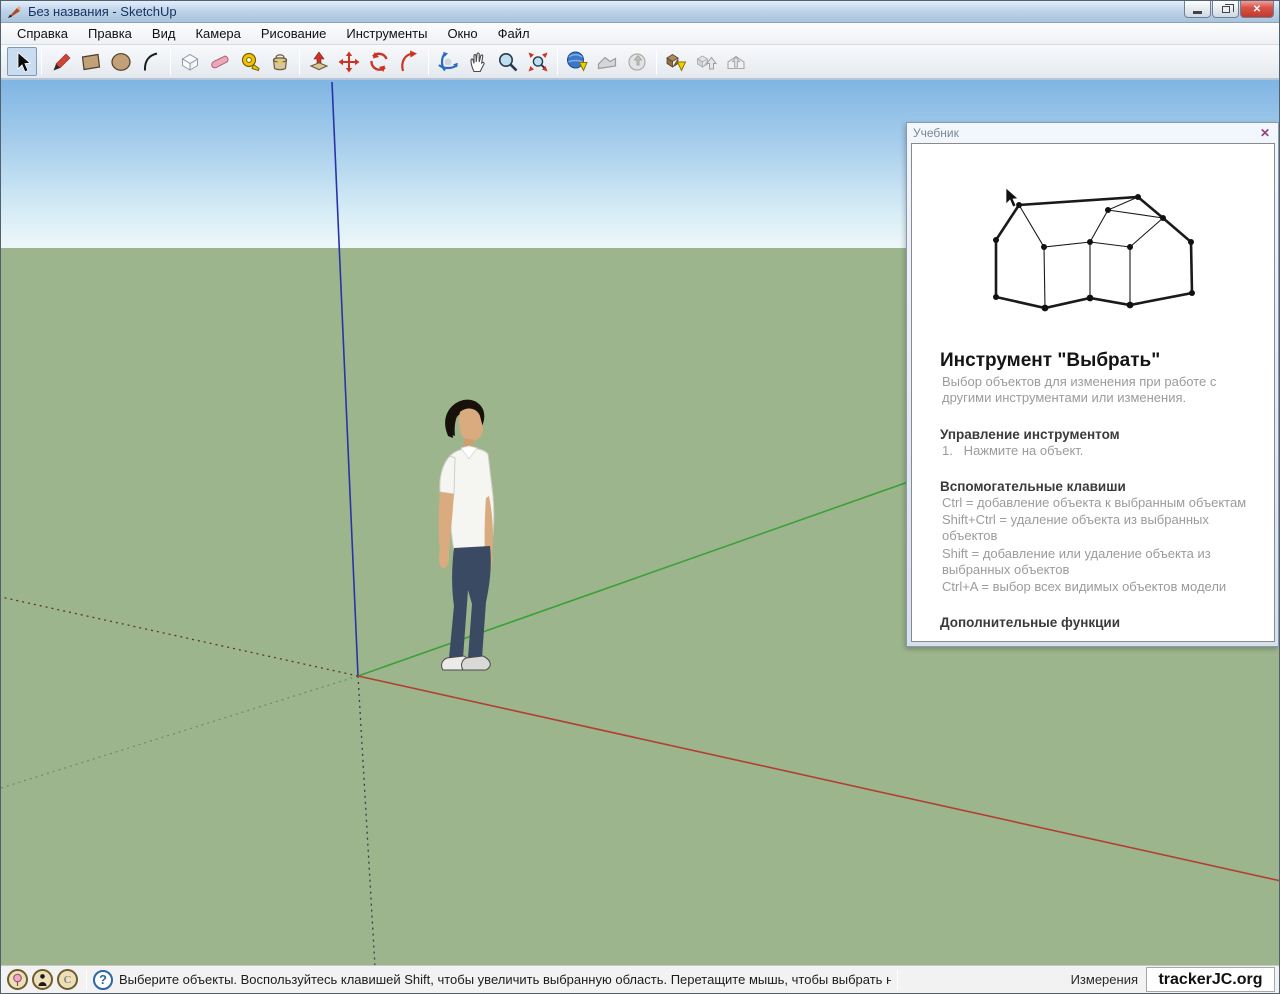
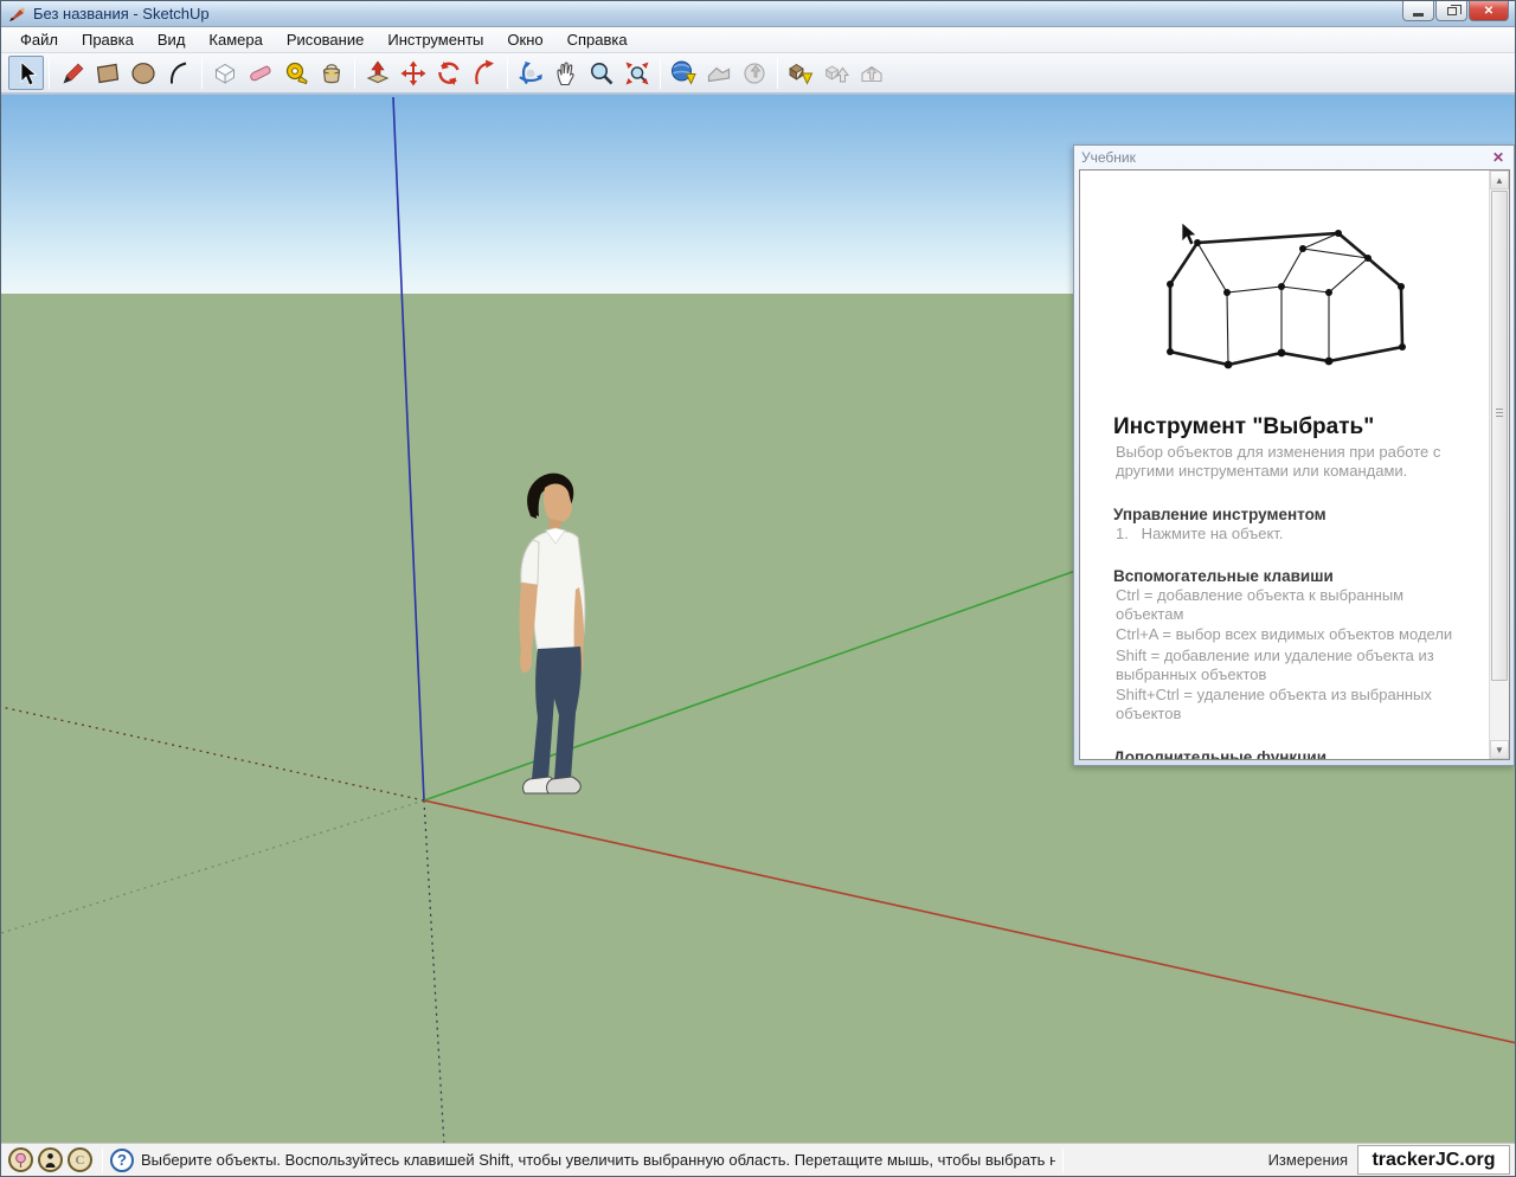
  Без названия - SketchUp
  ✕
- Справка
+ Файл
  Правка
  Вид
  Камера
  Рисование
  Инструменты
  Окно
- Файл
+ Справка
  Учебник
  ✕
  Инструмент "Выбрать"
- Выбор объектов для изменения при работе с другими инструментами или изменения.
+ Выбор объектов для изменения при работе с другими инструментами или командами.
  Управление инструментом
  1. Нажмите на объект.
  Вспомогательные клавиши
  Ctrl = добавление объекта к выбранным объектам
- Shift+Ctrl = удаление объекта из выбранных объектов
+ Ctrl+A = выбор всех видимых объектов модели
  Shift = добавление или удаление объекта из выбранных объектов
- Ctrl+A = выбор всех видимых объектов модели
+ Shift+Ctrl = удаление объекта из выбранных объектов
  Дополнительные функции
+ ▲
+ ▼
  C
  ?
  Выберите объекты. Воспользуйтесь клавишей Shift, чтобы увеличить выбранную область. Перетащите мышь, чтобы выбрать н
  Измерения
  trackerJC.org
